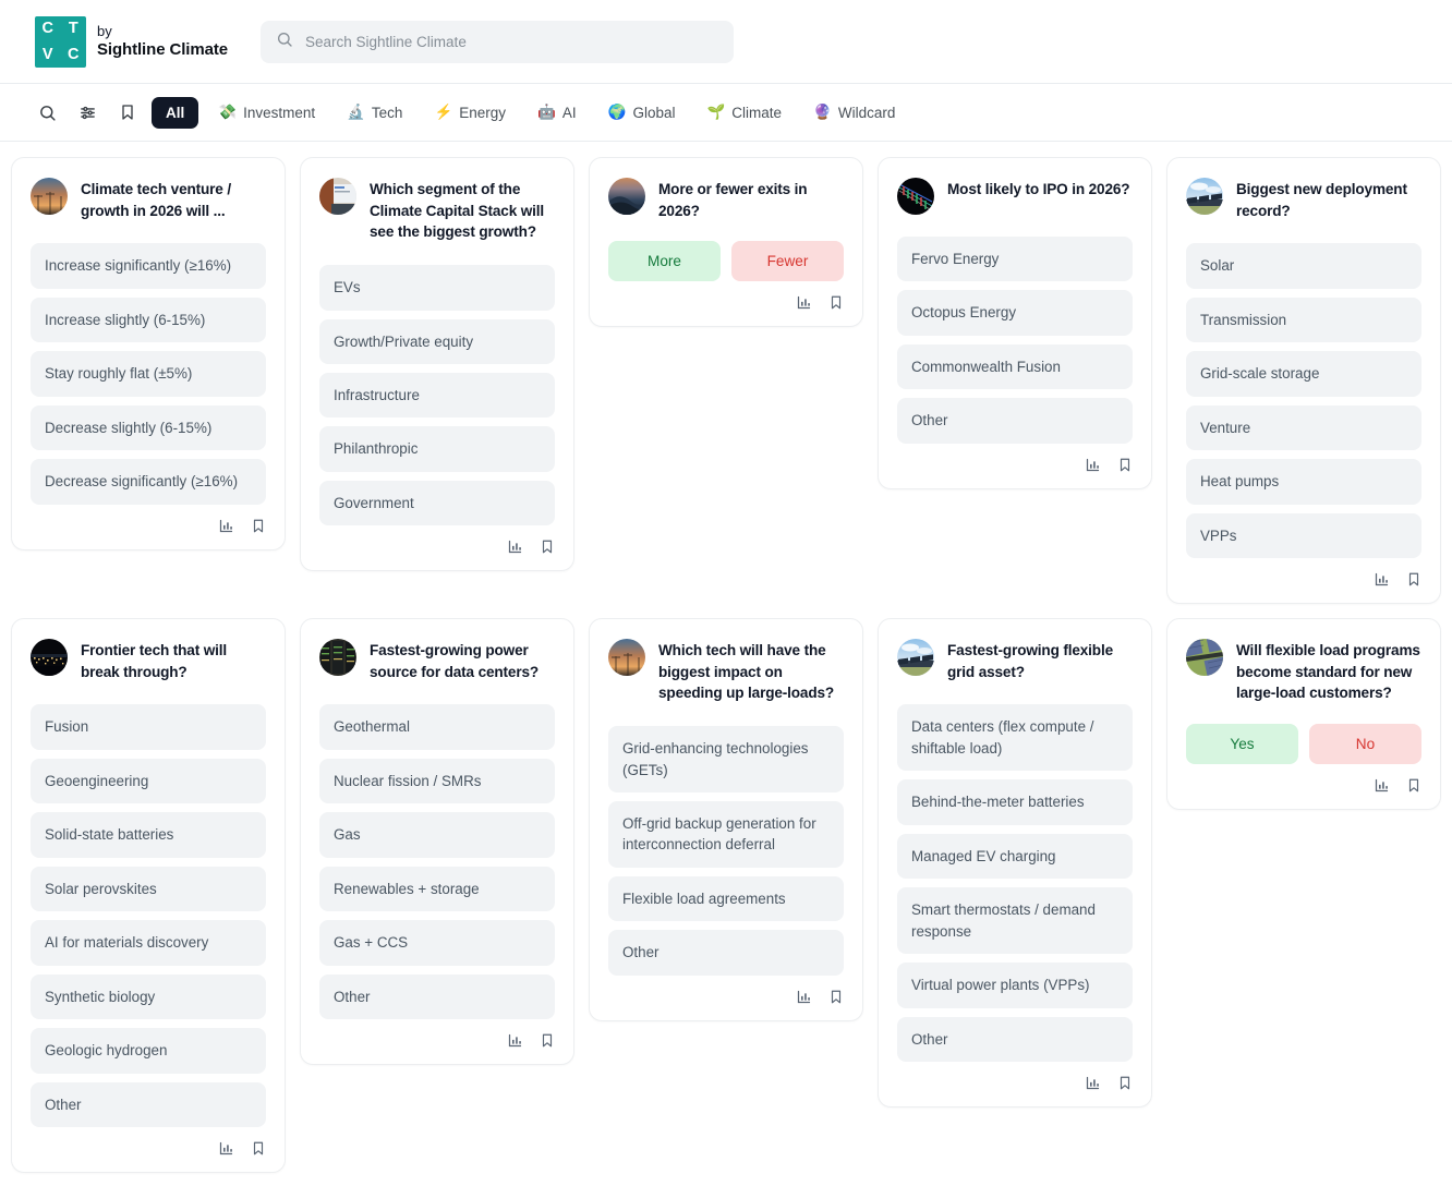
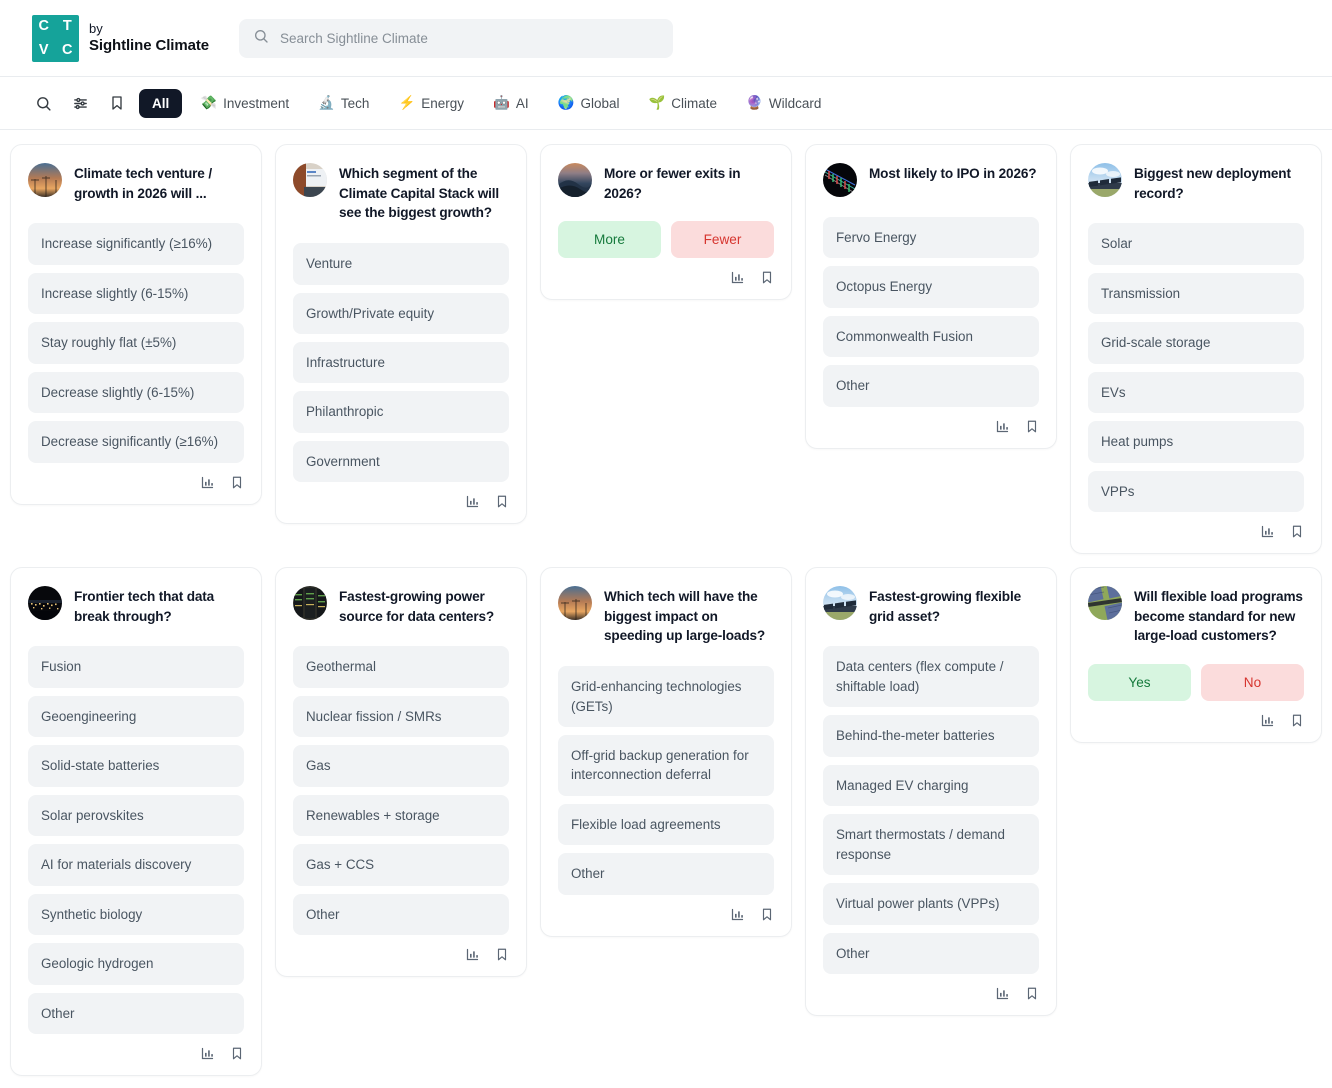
  C
  T
  V
  C
  by
  Sightline Climate
  Search Sightline Climate
  All
  💸
  Investment
  🔬
  Tech
  ⚡
  Energy
  🤖
  AI
  🌍
  Global
  🌱
  Climate
  🔮
  Wildcard
  Climate tech venture / growth in 2026 will ...
  Increase significantly (≥16%)
  Increase slightly (6-15%)
  Stay roughly flat (±5%)
  Decrease slightly (6-15%)
  Decrease significantly (≥16%)
  Which segment of the Climate Capital Stack will see the biggest growth?
- EVs
+ Venture
  Growth/Private equity
  Infrastructure
  Philanthropic
  Government
  More or fewer exits in 2026?
  More
  Fewer
  Most likely to IPO in 2026?
  Fervo Energy
  Octopus Energy
  Commonwealth Fusion
  Other
  Biggest new deployment record?
  Solar
  Transmission
  Grid-scale storage
- Venture
+ EVs
  Heat pumps
  VPPs
- Frontier tech that will break through?
+ Frontier tech that data break through?
  Fusion
  Geoengineering
  Solid-state batteries
  Solar perovskites
  AI for materials discovery
  Synthetic biology
  Geologic hydrogen
  Other
  Fastest-growing power source for data centers?
  Geothermal
  Nuclear fission / SMRs
  Gas
  Renewables + storage
  Gas + CCS
  Other
  Which tech will have the biggest impact on speeding up large-loads?
  Grid-enhancing technologies (GETs)
  Off-grid backup generation for interconnection deferral
  Flexible load agreements
  Other
  Fastest-growing flexible grid asset?
  Data centers (flex compute / shiftable load)
  Behind-the-meter batteries
  Managed EV charging
  Smart thermostats / demand response
  Virtual power plants (VPPs)
  Other
  Will flexible load programs become standard for new large-load customers?
  Yes
  No
